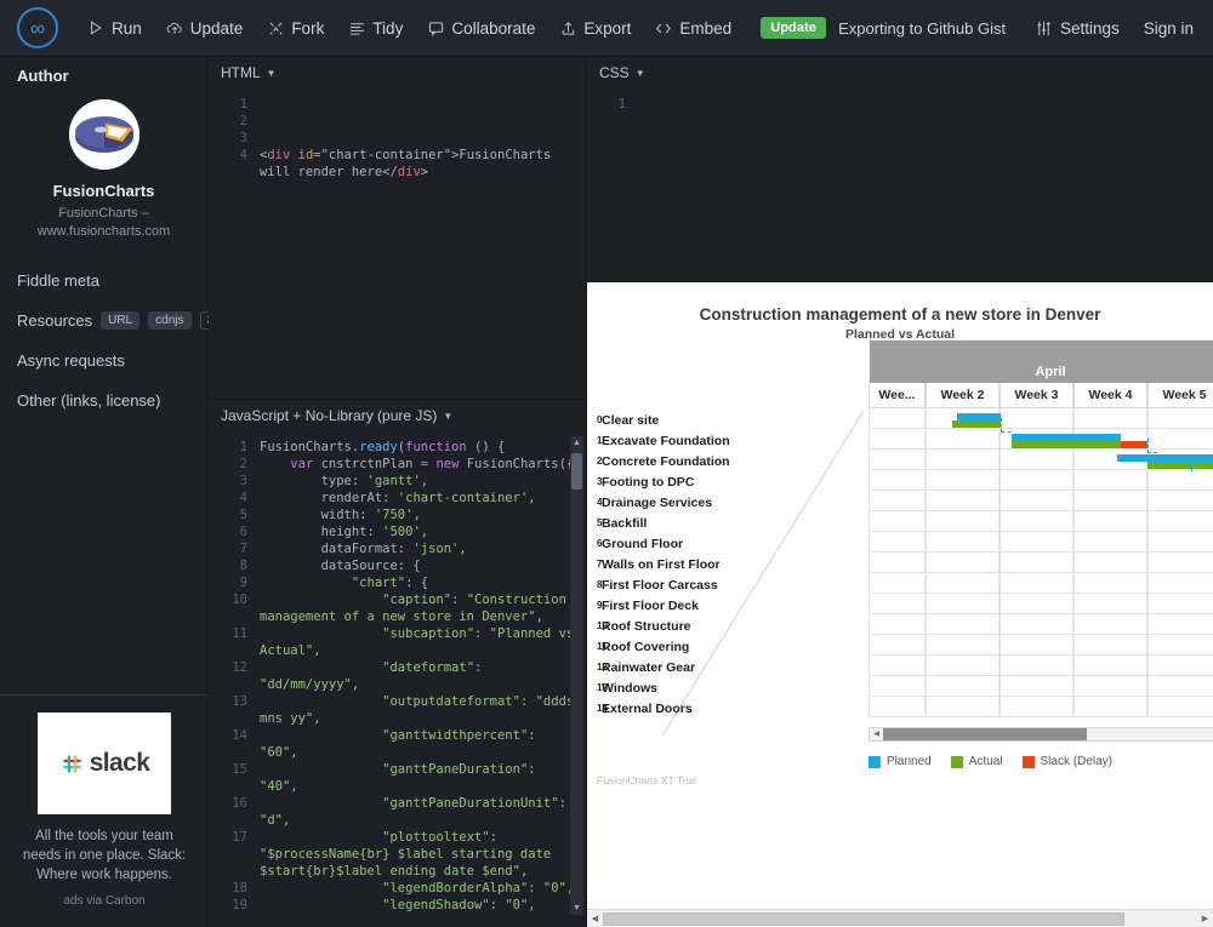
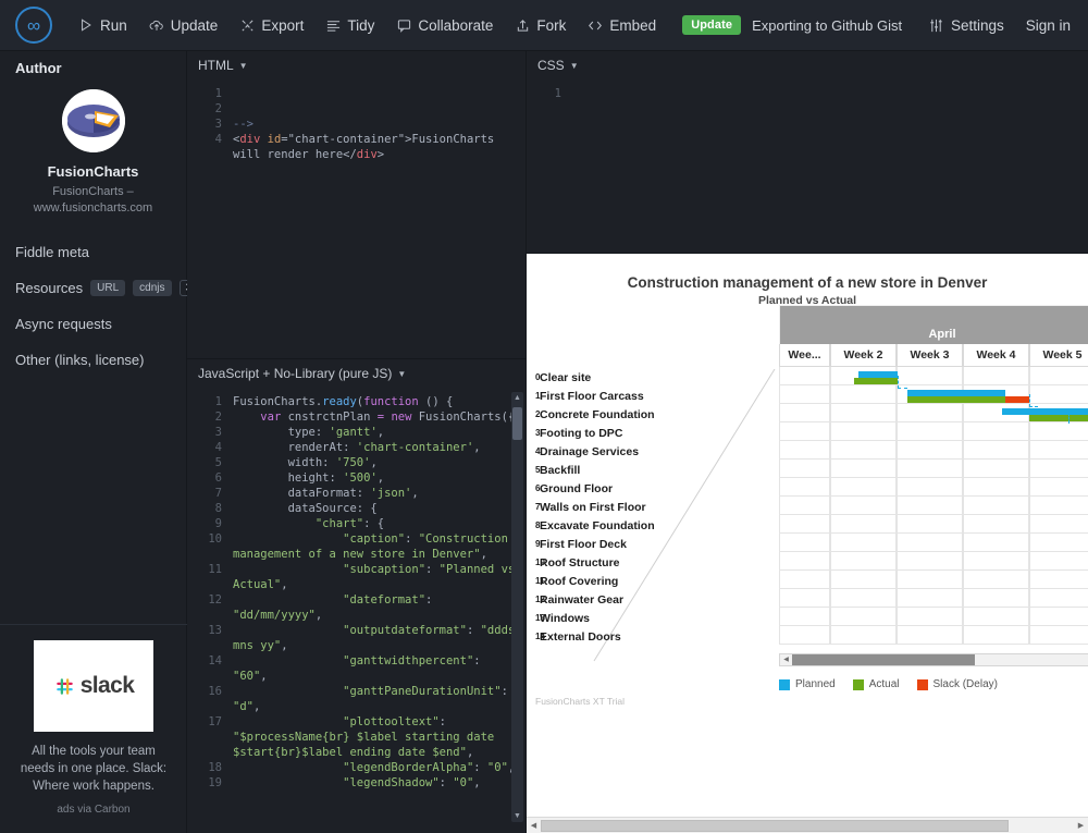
  ∞
  Run
  Update
- Fork
+ Export
  Tidy
  Collaborate
- Export
+ Fork
  Embed
  Update
  Exporting to Github Gist
  Settings
  Sign in
  Author
  FusionCharts
  FusionCharts – www.fusioncharts.com
  Fiddle meta
  Resources
  URL
  cdnjs
  Async requests
  Other (links, license)
  slack
  All the tools your team needs in one place. Slack: Where work happens.
  ads via Carbon
  HTML
  ▼
  1
  2
  3
+ -->
  4
  <div id="chart-container">FusionCharts will render here</div>
  CSS
  ▼
  1
  JavaScript + No-Library (pure JS)
  ▼
  1
  FusionCharts.ready(function () {
  2
  var cnstrctnPlan = new FusionCharts(
  3
  type: 'gantt',
  4
  renderAt: 'chart-container',
  5
  width: '750',
  6
  height: '500',
  7
  dataFormat: 'json',
  8
  dataSource: {
  9
  "chart": {
  10
  "caption": "Construction management of a new store in Denver",
  11
  "subcaption": "Planned v Actual",
  12
  "dateformat": "dd/mm/yyyy",
  13
  "outputdateformat": "ddd mns yy",
  14
  "ganttwidthpercent": "60",
- 15
- "ganttPaneDuration": "40",
  16
  "ganttPaneDurationUnit": "d",
  17
  "plottooltext": "$processName{br} $label starting date $start{br}$label ending date $end",
  18
  "legendBorderAlpha": "0"
  19
  "legendShadow": "0",
  Construction management of a new store in Denver
  Planned vs Actual
  0
  Clear site
  1
- Excavate Foundation
+ First Floor Carcass
  2
  Concrete Foundation
  3
  Footing to DPC
  4
  Drainage Services
  5
  Backfill
  6
  Ground Floor
  7
  Walls on First Floor
  8
- First Floor Carcass
+ Excavate Foundation
  9
  First Floor Deck
  10
  Roof Structure
  11
  Roof Covering
  12
  Rainwater Gear
  13
  Windows
  14
  External Doors
  April
  Wee...
  Week 2
  Week 3
  Week 4
  Week 5
  Planned
  Actual
  Slack (Delay)
  FusionCharts XT Trial
